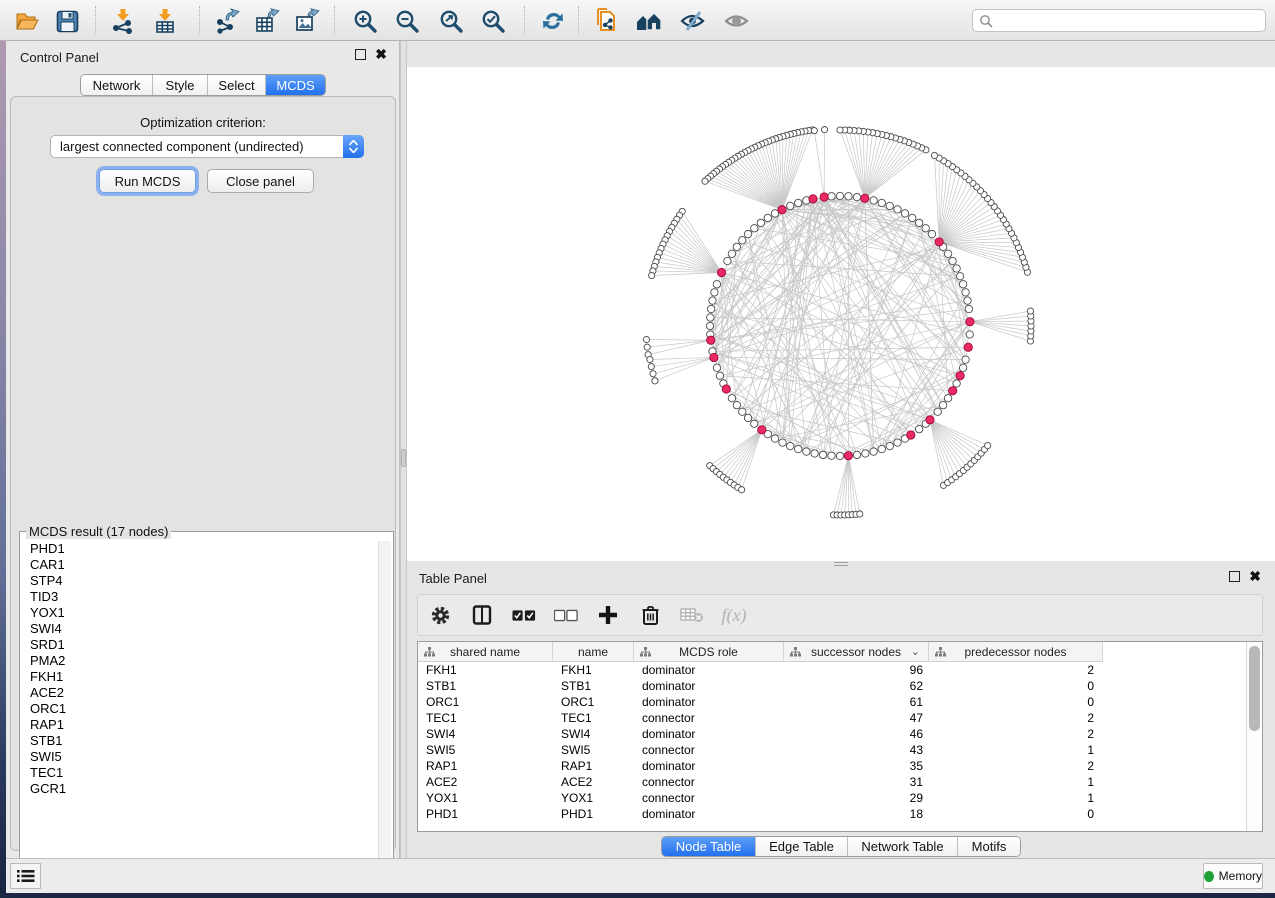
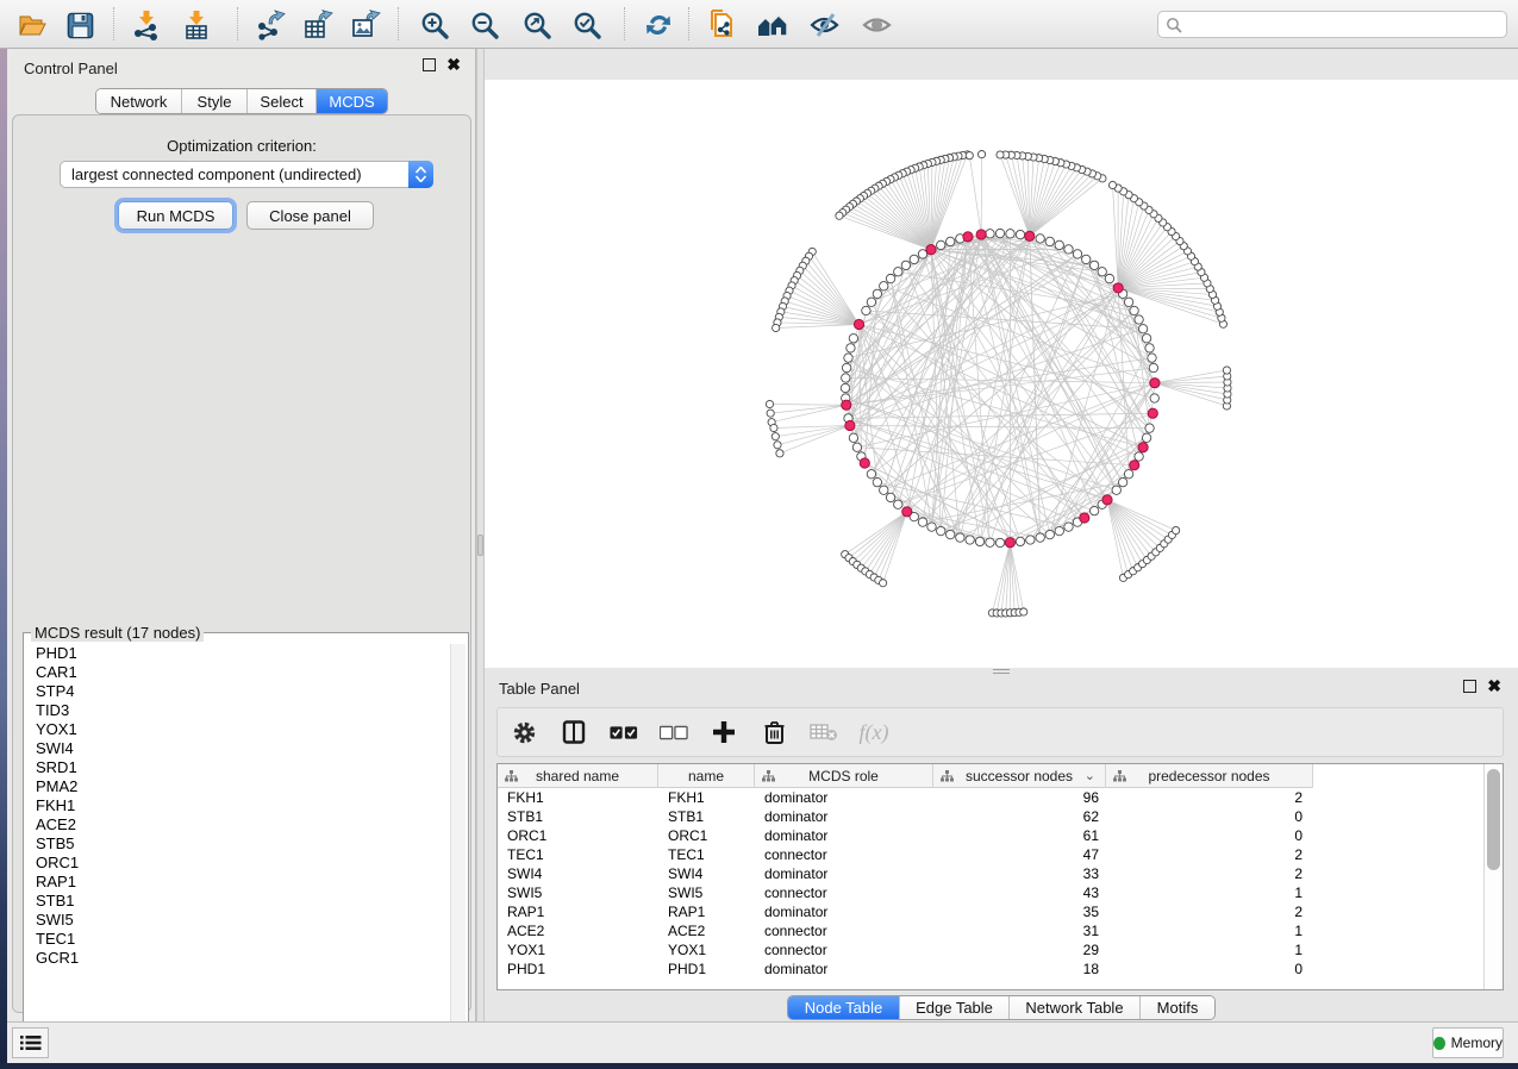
  Control Panel
  ✖
  Network
  Style
  Select
  MCDS
  Optimization criterion:
  largest connected component (undirected)
  Run MCDS
  Close panel
  MCDS result (17 nodes)
  PHD1
  CAR1
  STP4
  TID3
  YOX1
  SWI4
  SRD1
  PMA2
  FKH1
  ACE2
+ STB5
  ORC1
  RAP1
  STB1
  SWI5
  TEC1
  GCR1
  Table Panel
  ✖
  f(x)
  shared name
  name
  MCDS role
  successor nodes
  ⌄
  predecessor nodes
  FKH1
  FKH1
  dominator
  96
  2
  STB1
  STB1
  dominator
  62
  0
  ORC1
  ORC1
  dominator
  61
  0
  TEC1
  TEC1
  connector
  47
  2
  SWI4
  SWI4
  dominator
- 46
+ 33
  2
  SWI5
  SWI5
  connector
  43
  1
  RAP1
  RAP1
  dominator
  35
  2
  ACE2
  ACE2
  connector
  31
  1
  YOX1
  YOX1
  connector
  29
  1
  PHD1
  PHD1
  dominator
  18
  0
  Node Table
  Edge Table
  Network Table
  Motifs
  Memory
